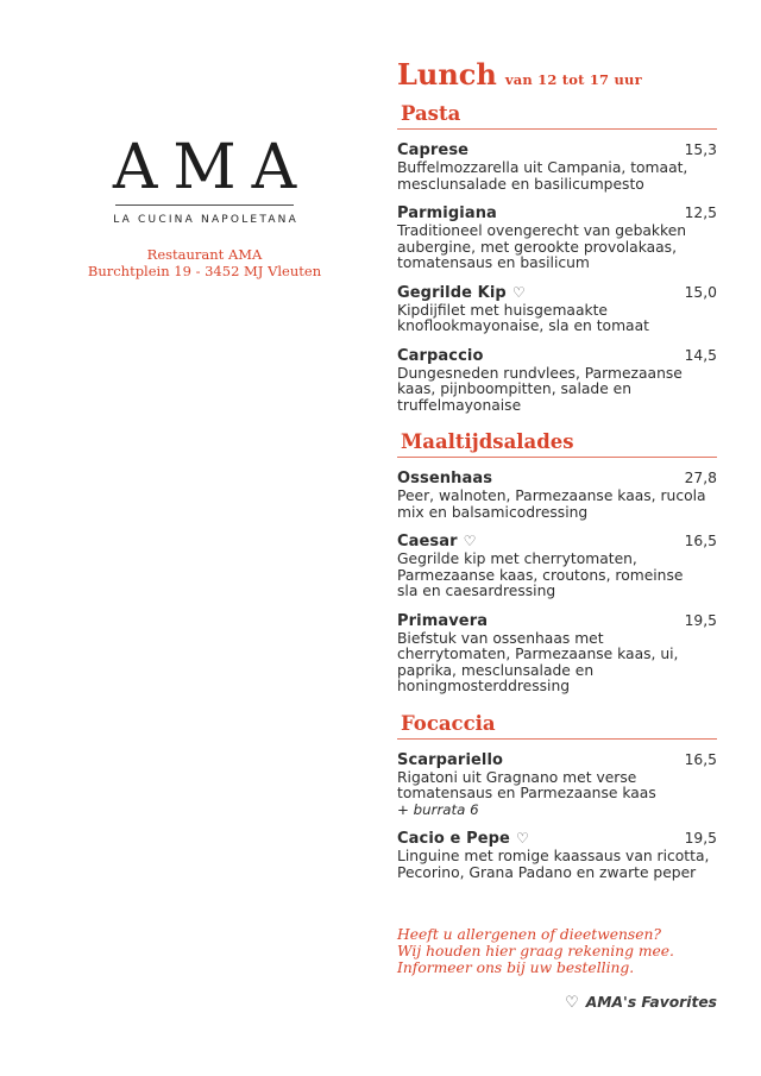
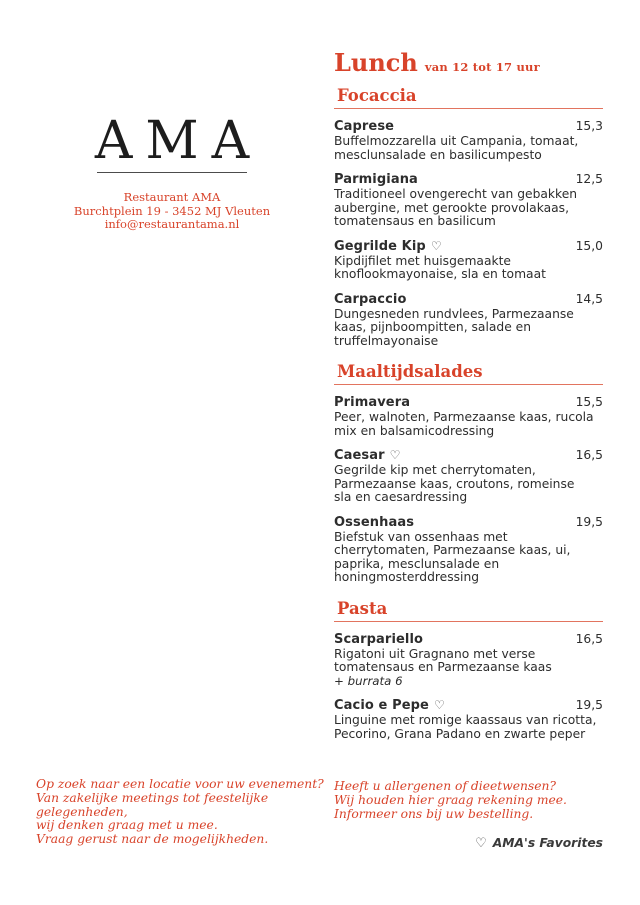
  AMA
- LA CUCINA NAPOLETANA
  Restaurant AMA
  Burchtplein 19 - 3452 MJ Vleuten
+ info@restaurantama.nl
  Lunch
  van 12 tot 17 uur
- Pasta
+ Focaccia
  Caprese
  15,3
  Buffelmozzarella uit Campania, tomaat,
  mesclunsalade en basilicumpesto
  Parmigiana
  12,5
  Traditioneel ovengerecht van gebakken
  aubergine, met gerookte provolakaas,
  tomatensaus en basilicum
  Gegrilde Kip
  ♡
  15,0
  Kipdijfilet met huisgemaakte
  knoflookmayonaise, sla en tomaat
  Carpaccio
  14,5
  Dungesneden rundvlees, Parmezaanse
  kaas, pijnboompitten, salade en
  truffelmayonaise
  Maaltijdsalades
- Ossenhaas
+ Primavera
- 27,8
+ 15,5
  Peer, walnoten, Parmezaanse kaas, rucola
  mix en balsamicodressing
  Caesar
  ♡
  16,5
  Gegrilde kip met cherrytomaten,
  Parmezaanse kaas, croutons, romeinse
  sla en caesardressing
- Primavera
+ Ossenhaas
  19,5
  Biefstuk van ossenhaas met
  cherrytomaten, Parmezaanse kaas, ui,
  paprika, mesclunsalade en
  honingmosterddressing
- Focaccia
+ Pasta
  Scarpariello
  16,5
  Rigatoni uit Gragnano met verse
  tomatensaus en Parmezaanse kaas
  + burrata 6
  Cacio e Pepe
  ♡
  19,5
  Linguine met romige kaassaus van ricotta,
  Pecorino, Grana Padano en zwarte peper
+ Op zoek naar een locatie voor uw evenement?
+ Van zakelijke meetings tot feestelijke gelegenheden,
+ wij denken graag met u mee.
+ Vraag gerust naar de mogelijkheden.
  Heeft u allergenen of dieetwensen?
  Wij houden hier graag rekening mee.
  Informeer ons bij uw bestelling.
  ♡
  AMA's Favorites
